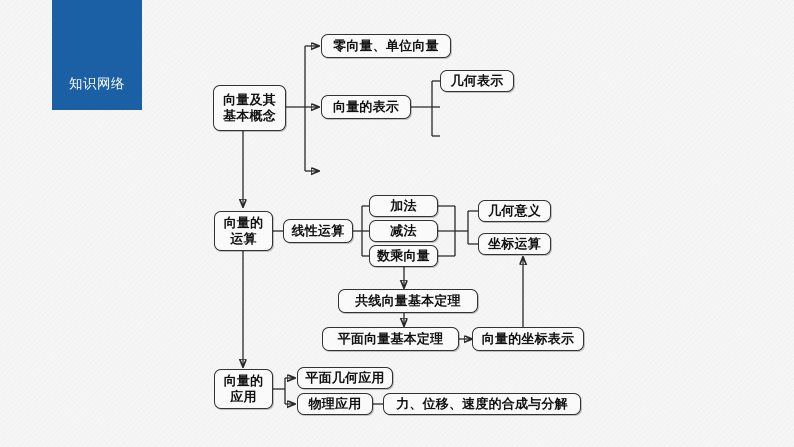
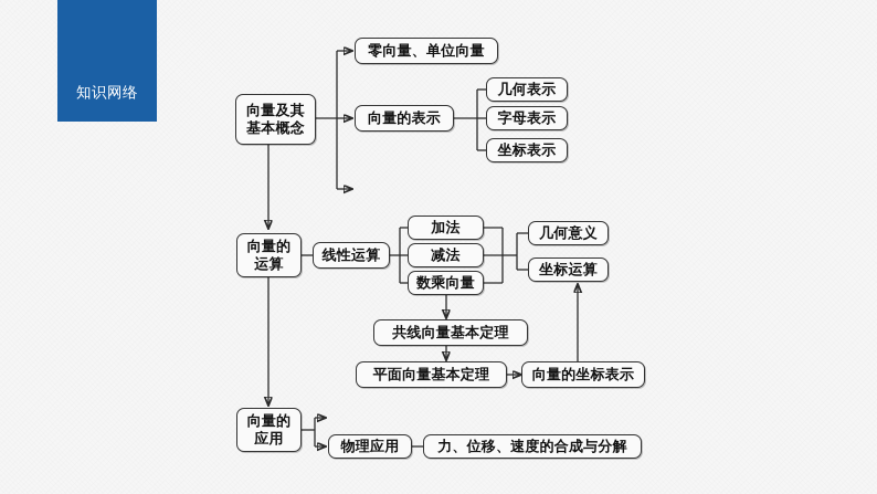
  知识网络
  向量及其
  基本概念
  零向量、单位向量
  向量的表示
  几何表示
+ 字母表示
+ 坐标表示
  向量的
  运算
  线性运算
  加法
  减法
  数乘向量
  几何意义
  坐标运算
  共线向量基本定理
  平面向量基本定理
  向量的坐标表示
  向量的
  应用
- 平面几何应用
  物理应用
  力、位移、速度的合成与分解
